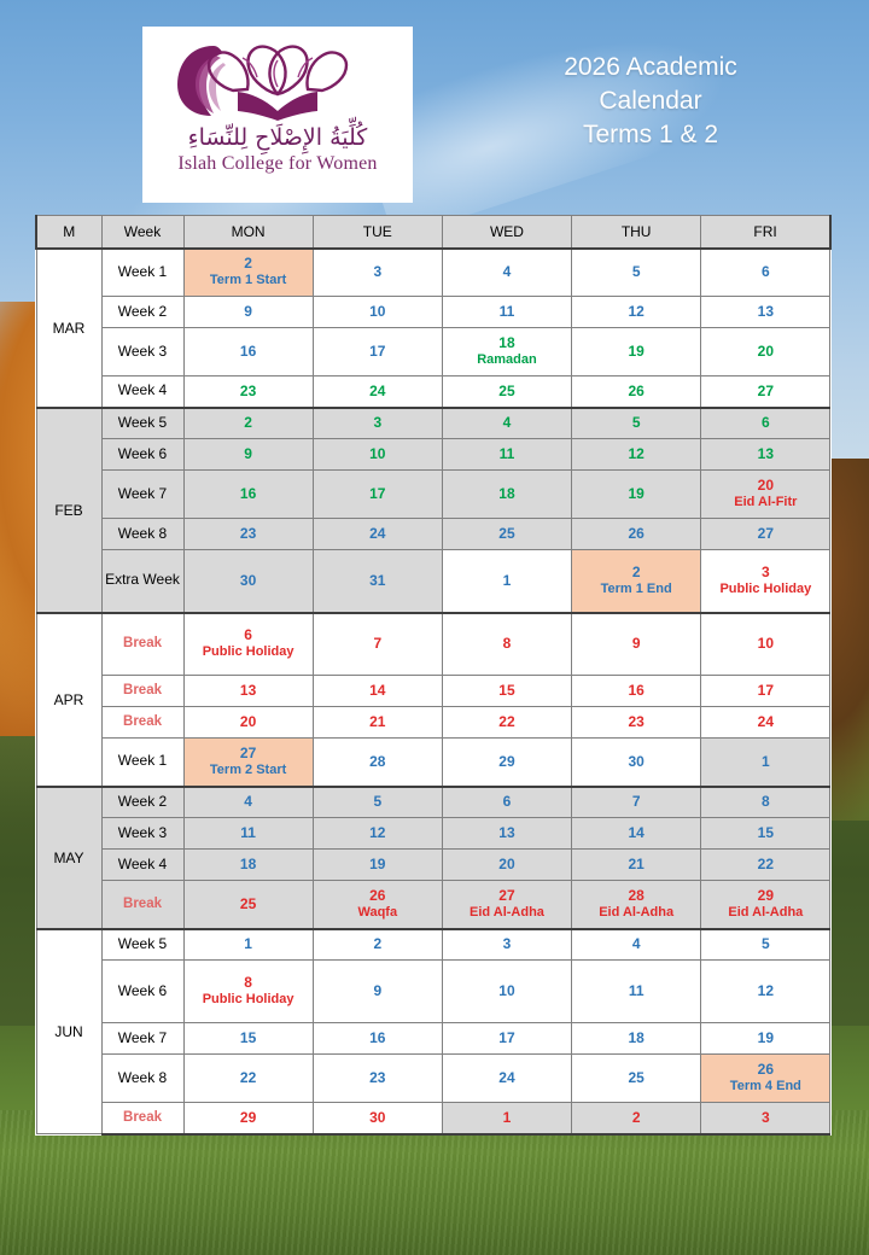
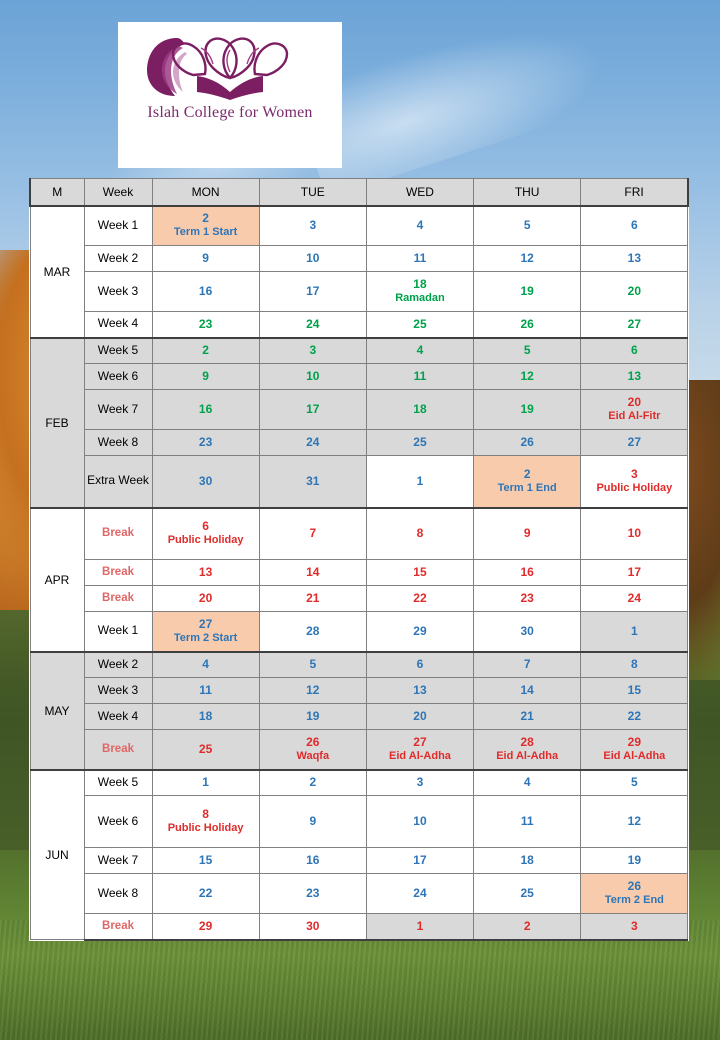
- كُلِّيَةُ الإِصْلَاحِ لِلنِّسَاءِ
  Islah College for Women
- 2026 Academic
- Calendar
- Terms 1 & 2
  M	Week	MON	TUE	WED	THU	FRI
  MAR	Week 1	2Term 1 Start	3	4	5	6
  Week 2	9	10	11	12	13
  Week 3	16	17	18Ramadan	19	20
  Week 4	23	24	25	26	27
  FEB	Week 5	2	3	4	5	6
  Week 6	9	10	11	12	13
  Week 7	16	17	18	19	20Eid Al-Fitr
  Week 8	23	24	25	26	27
  Extra Week	30	31	1	2Term 1 End	3Public Holiday
  APR	Break	6Public Holiday	7	8	9	10
  Break	13	14	15	16	17
  Break	20	21	22	23	24
  Week 1	27Term 2 Start	28	29	30	1
  MAY	Week 2	4	5	6	7	8
  Week 3	11	12	13	14	15
  Week 4	18	19	20	21	22
  Break	25	26Waqfa	27Eid Al-Adha	28Eid Al-Adha	29Eid Al-Adha
  JUN	Week 5	1	2	3	4	5
  Week 6	8Public Holiday	9	10	11	12
  Week 7	15	16	17	18	19
- Week 8	22	23	24	25	26Term 4 End
+ Week 8	22	23	24	25	26Term 2 End
  Break	29	30	1	2	3
